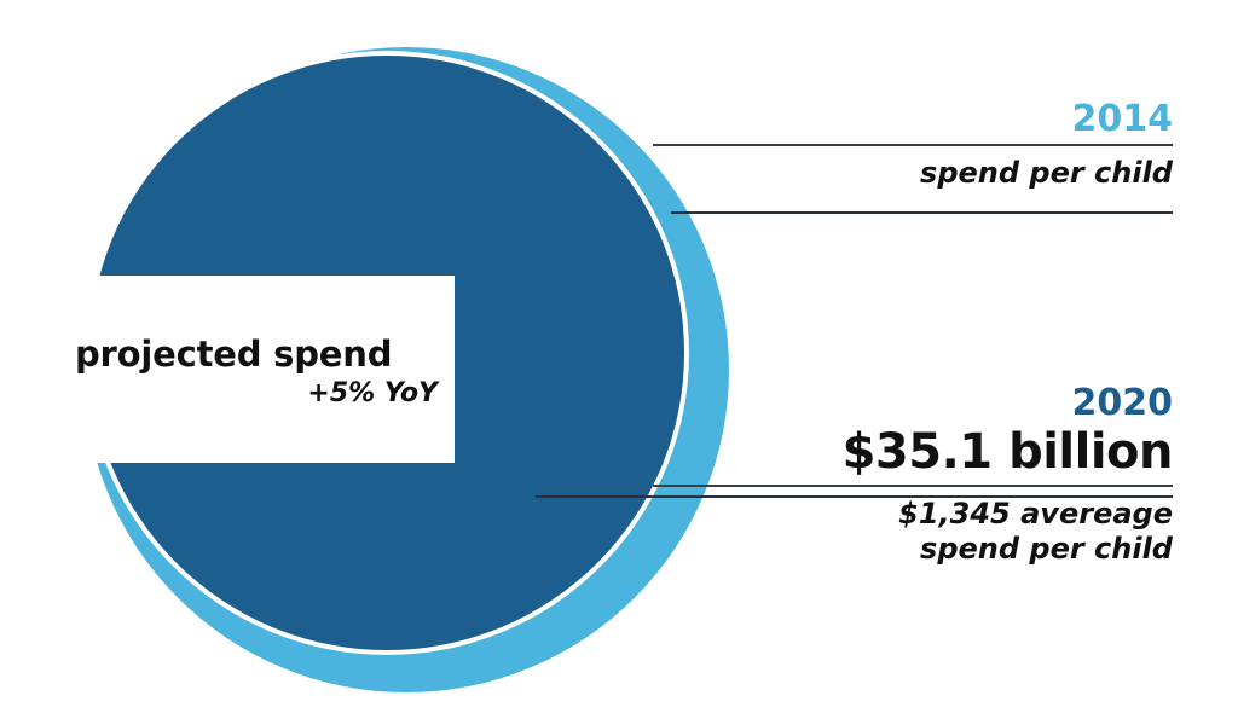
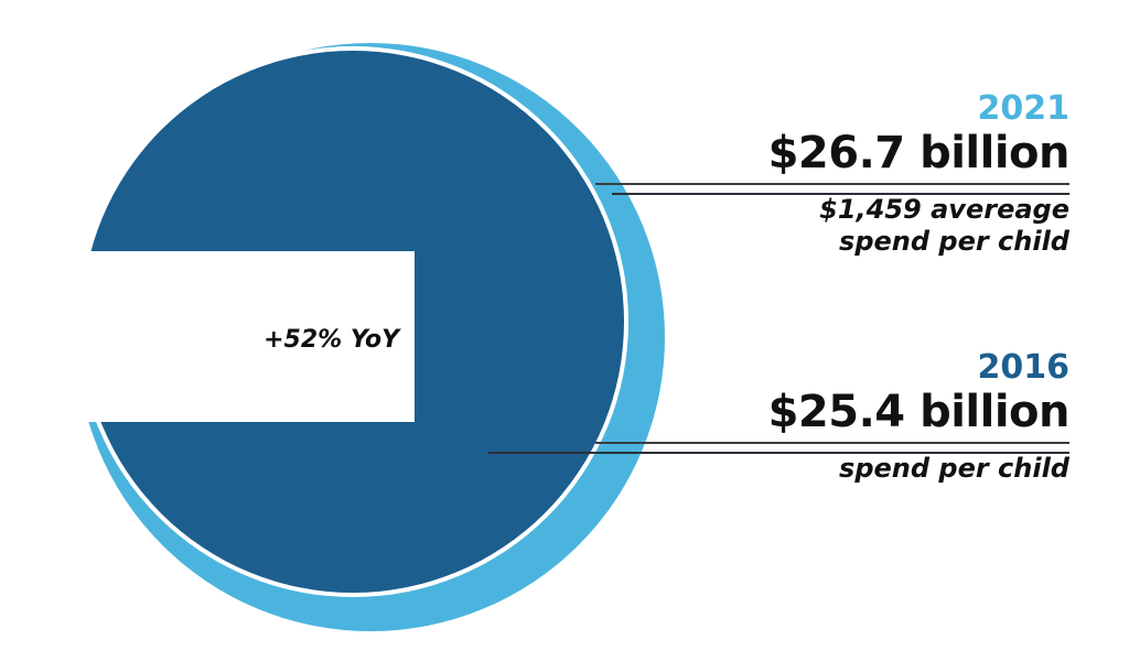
- projected spend
- +5% YoY
+ +52% YoY
- 2014
+ 2021
+ $26.7 billion
+ $1,459 avereage
  spend per child
- 2020
+ 2016
- $35.1 billion
+ $25.4 billion
- $1,345 avereage
  spend per child
